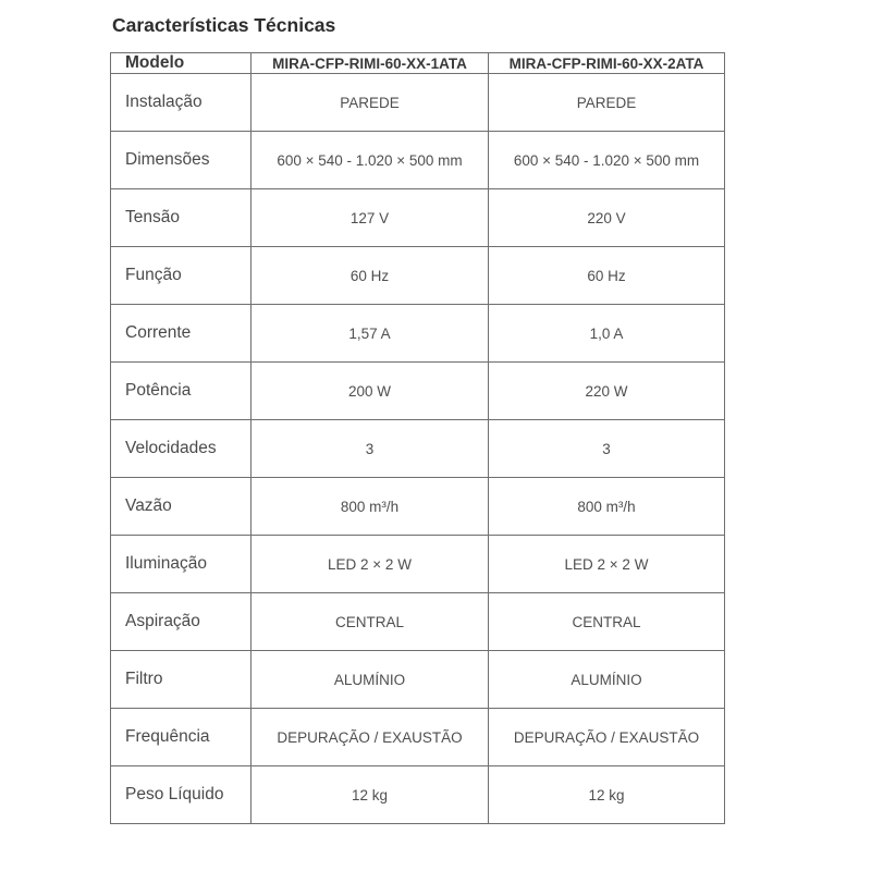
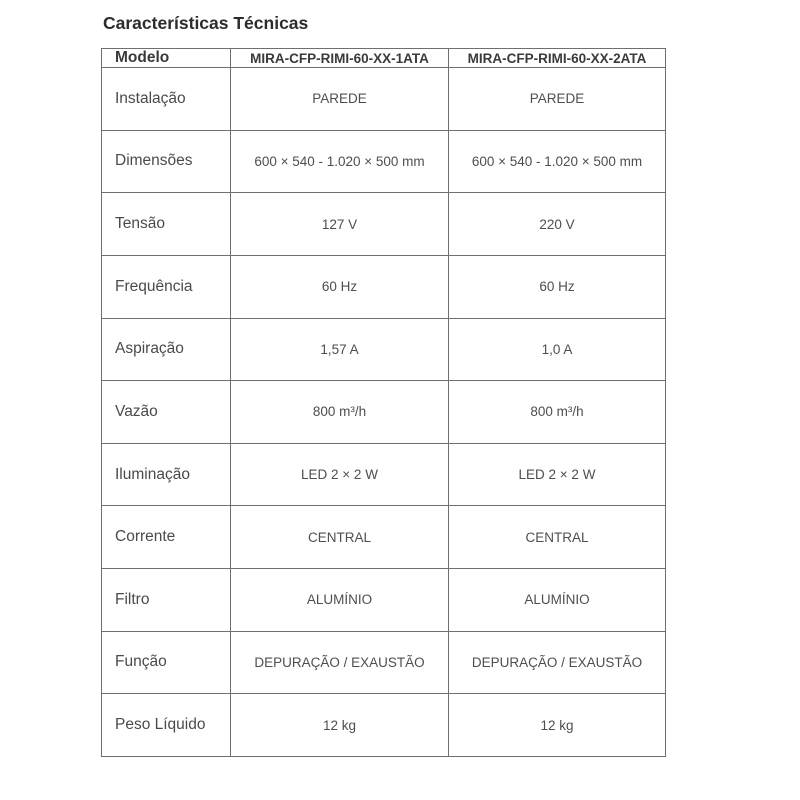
  Características Técnicas
  Modelo	MIRA-CFP-RIMI-60-XX-1ATA	MIRA-CFP-RIMI-60-XX-2ATA
  Instalação	PAREDE	PAREDE
  Dimensões	600 × 540 - 1.020 × 500 mm	600 × 540 - 1.020 × 500 mm
  Tensão	127 V	220 V
- Função	60 Hz	60 Hz
+ Frequência	60 Hz	60 Hz
- Corrente	1,57 A	1,0 A
+ Aspiração	1,57 A	1,0 A
- Potência	200 W	220 W
- Velocidades	3	3
  Vazão	800 m³/h	800 m³/h
  Iluminação	LED 2 × 2 W	LED 2 × 2 W
- Aspiração	CENTRAL	CENTRAL
+ Corrente	CENTRAL	CENTRAL
  Filtro	ALUMÍNIO	ALUMÍNIO
- Frequência	DEPURAÇÃO / EXAUSTÃO	DEPURAÇÃO / EXAUSTÃO
+ Função	DEPURAÇÃO / EXAUSTÃO	DEPURAÇÃO / EXAUSTÃO
  Peso Líquido	12 kg	12 kg
